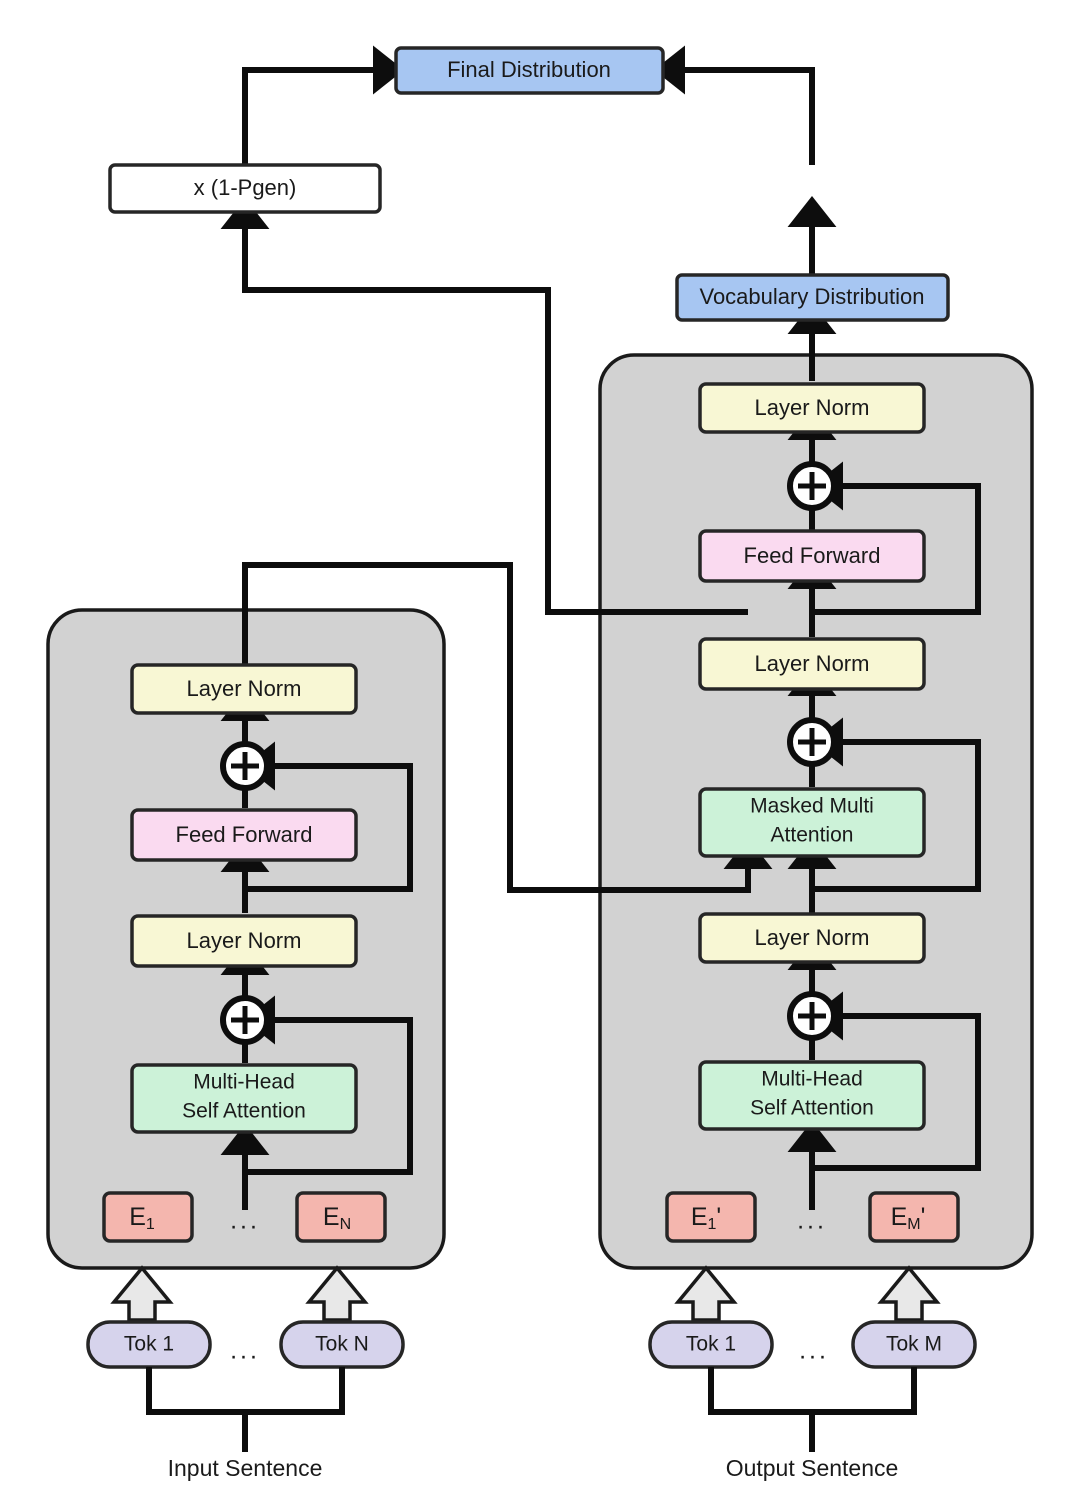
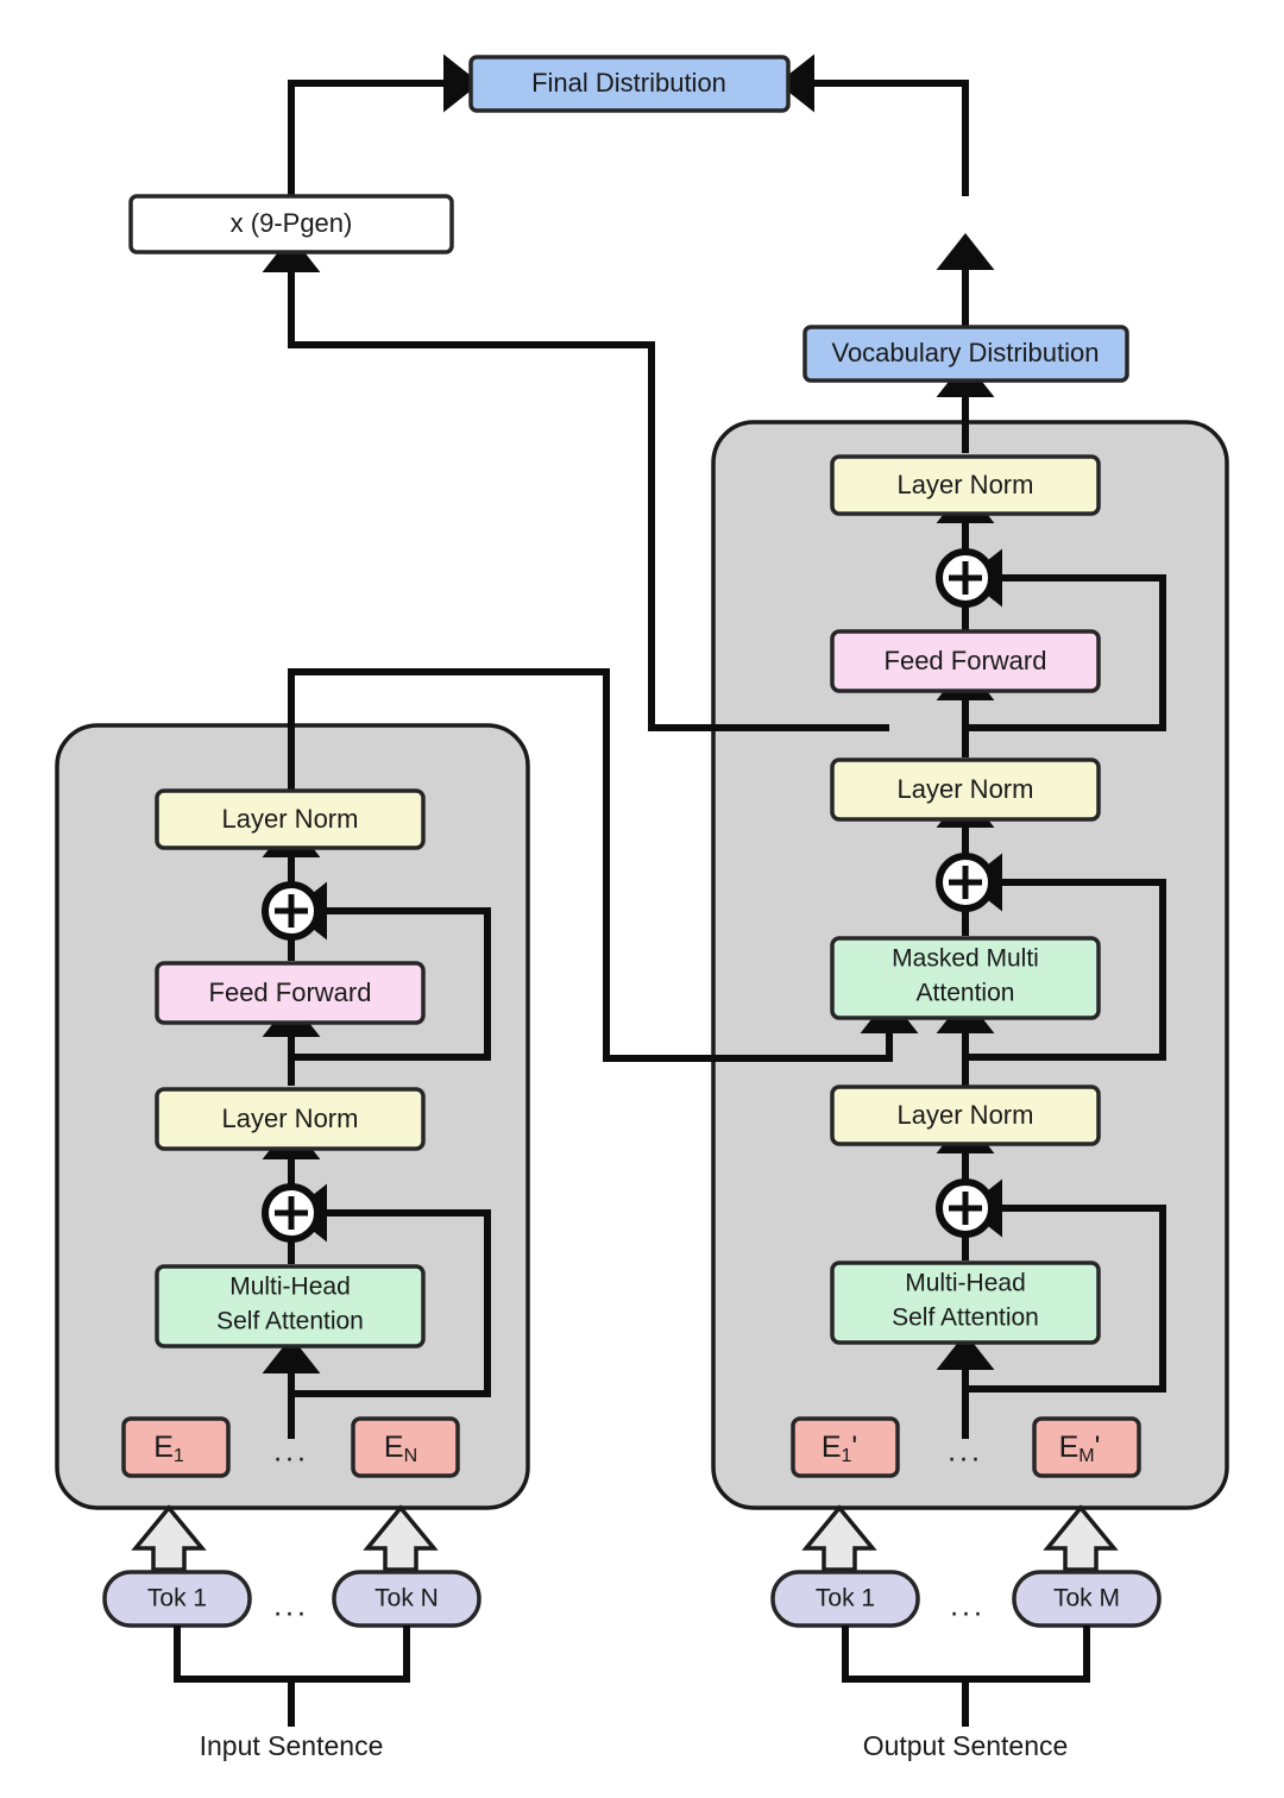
  Final Distribution
- x (1-Pgen)
+ x (9-Pgen)
  Vocabulary Distribution
  Layer Norm
  Feed Forward
  Layer Norm
  Multi-Head
  Self Attention
  E1
  ...
  EN
  Tok 1
  ...
  Tok N
  Input Sentence
  Layer Norm
  Feed Forward
  Layer Norm
  Masked Multi
  Attention
  Layer Norm
  Multi-Head
  Self Attention
  E1'
  ...
  EM'
  Tok 1
  ...
  Tok M
  Output Sentence
